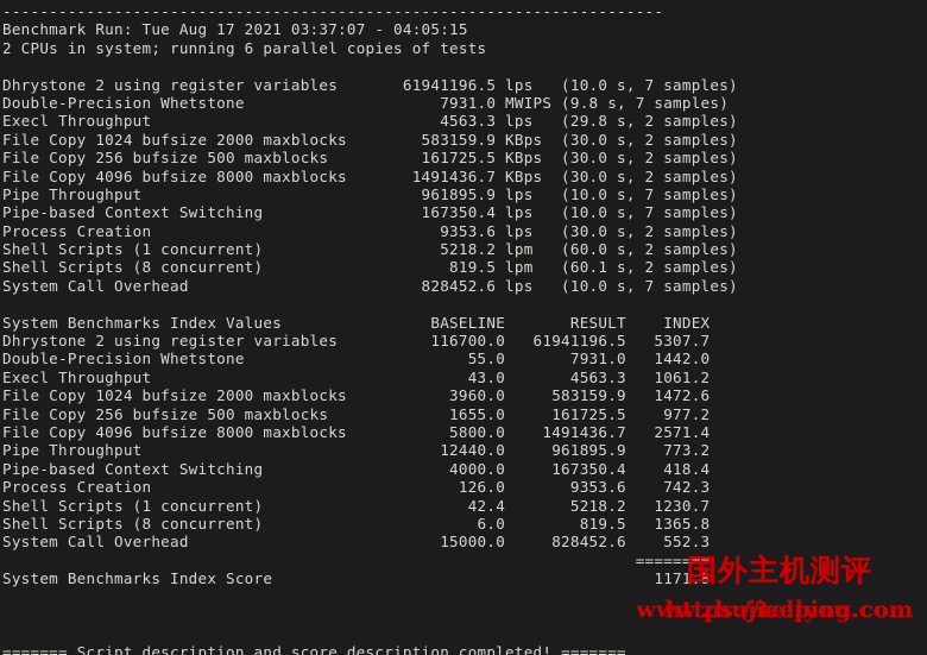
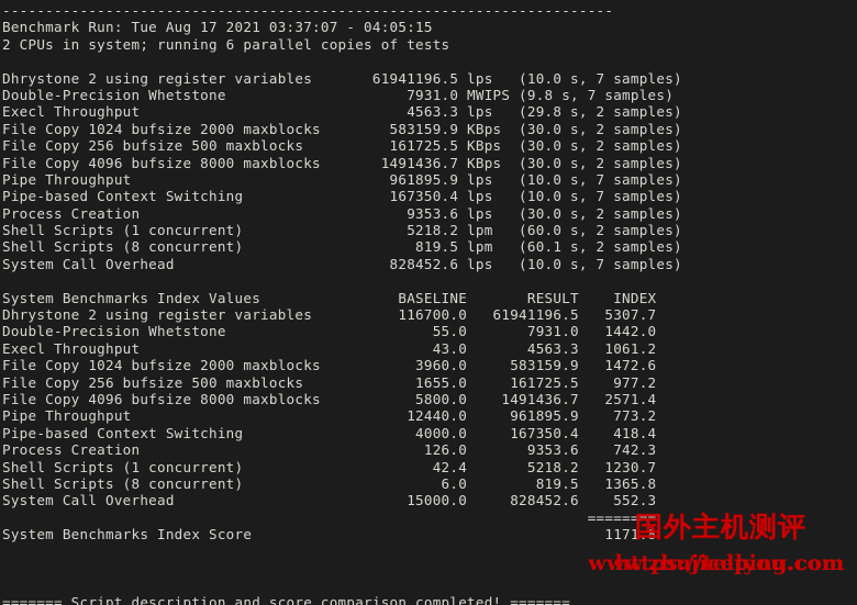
  -----------------------------------------------------------------------
  Benchmark Run: Tue Aug 17 2021 03:37:07 - 04:05:15
  2 CPUs in system; running 6 parallel copies of tests
  Dhrystone 2 using register variables 61941196.5 lps (10.0 s, 7 samples)
  Double-Precision Whetstone 7931.0 MWIPS (9.8 s, 7 samples)
  Execl Throughput 4563.3 lps (29.8 s, 2 samples)
  File Copy 1024 bufsize 2000 maxblocks 583159.9 KBps (30.0 s, 2 samples)
  File Copy 256 bufsize 500 maxblocks 161725.5 KBps (30.0 s, 2 samples)
  File Copy 4096 bufsize 8000 maxblocks 1491436.7 KBps (30.0 s, 2 samples)
  Pipe Throughput 961895.9 lps (10.0 s, 7 samples)
  Pipe-based Context Switching 167350.4 lps (10.0 s, 7 samples)
  Process Creation 9353.6 lps (30.0 s, 2 samples)
  Shell Scripts (1 concurrent) 5218.2 lpm (60.0 s, 2 samples)
  Shell Scripts (8 concurrent) 819.5 lpm (60.1 s, 2 samples)
  System Call Overhead 828452.6 lps (10.0 s, 7 samples)
  System Benchmarks Index Values BASELINE RESULT INDEX
  Dhrystone 2 using register variables 116700.0 61941196.5 5307.7
  Double-Precision Whetstone 55.0 7931.0 1442.0
  Execl Throughput 43.0 4563.3 1061.2
  File Copy 1024 bufsize 2000 maxblocks 3960.0 583159.9 1472.6
  File Copy 256 bufsize 500 maxblocks 1655.0 161725.5 977.2
  File Copy 4096 bufsize 8000 maxblocks 5800.0 1491436.7 2571.4
  Pipe Throughput 12440.0 961895.9 773.2
  Pipe-based Context Switching 4000.0 167350.4 418.4
  Process Creation 126.0 9353.6 742.3
  Shell Scripts (1 concurrent) 42.4 5218.2 1230.7
  Shell Scripts (8 concurrent) 6.0 819.5 1365.8
  System Call Overhead 15000.0 828452.6 552.3
  ========
  System Benchmarks Index Score 1171.8
- ======= Script description and score description completed! =======
+ ======= Script description and score comparison completed! =======
  国外主机测评
  www.zhujiceping.com
  https://tellyou.com
